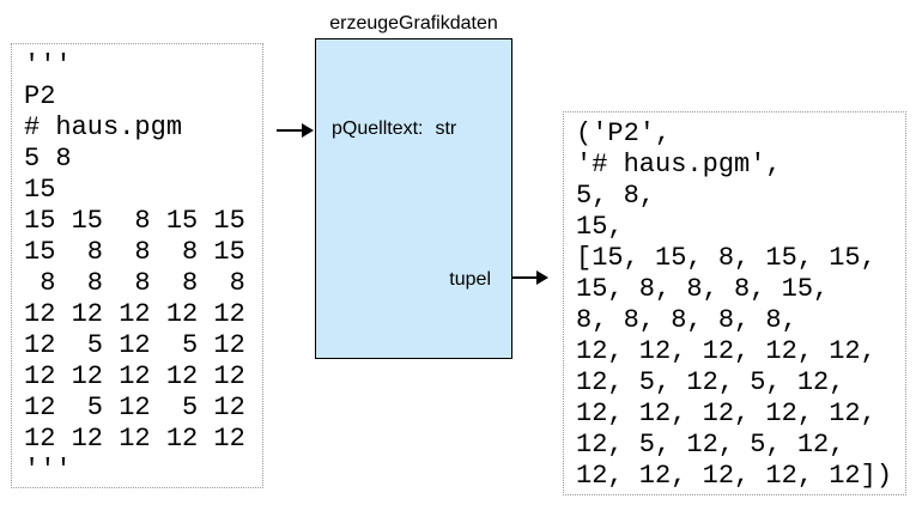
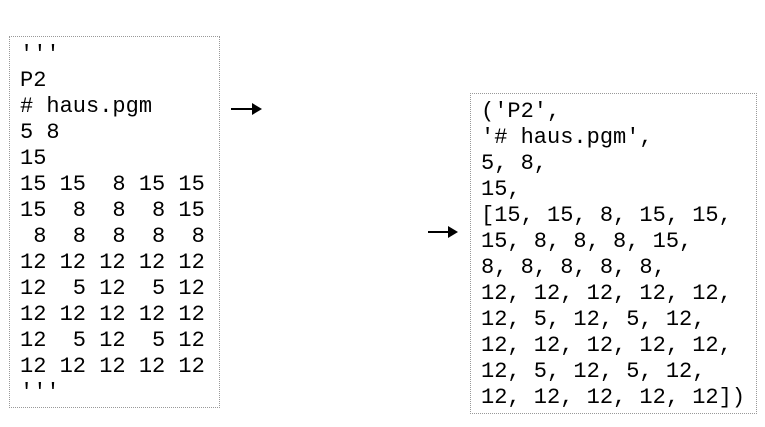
  '''
  P2
  # haus.pgm
  5 8
  15
  15 15 8 15 15
  15 8 8 8 15
  8 8 8 8 8
  12 12 12 12 12
  12 5 12 5 12
  12 12 12 12 12
  12 5 12 5 12
  12 12 12 12 12
  '''
- erzeugeGrafikdaten
- pQuelltext:
- str
- tupel
  ('P2',
  '# haus.pgm',
  5, 8,
  15,
  [15, 15, 8, 15, 15,
  15, 8, 8, 8, 15,
  8, 8, 8, 8, 8,
  12, 12, 12, 12, 12,
  12, 5, 12, 5, 12,
  12, 12, 12, 12, 12,
  12, 5, 12, 5, 12,
  12, 12, 12, 12, 12])
